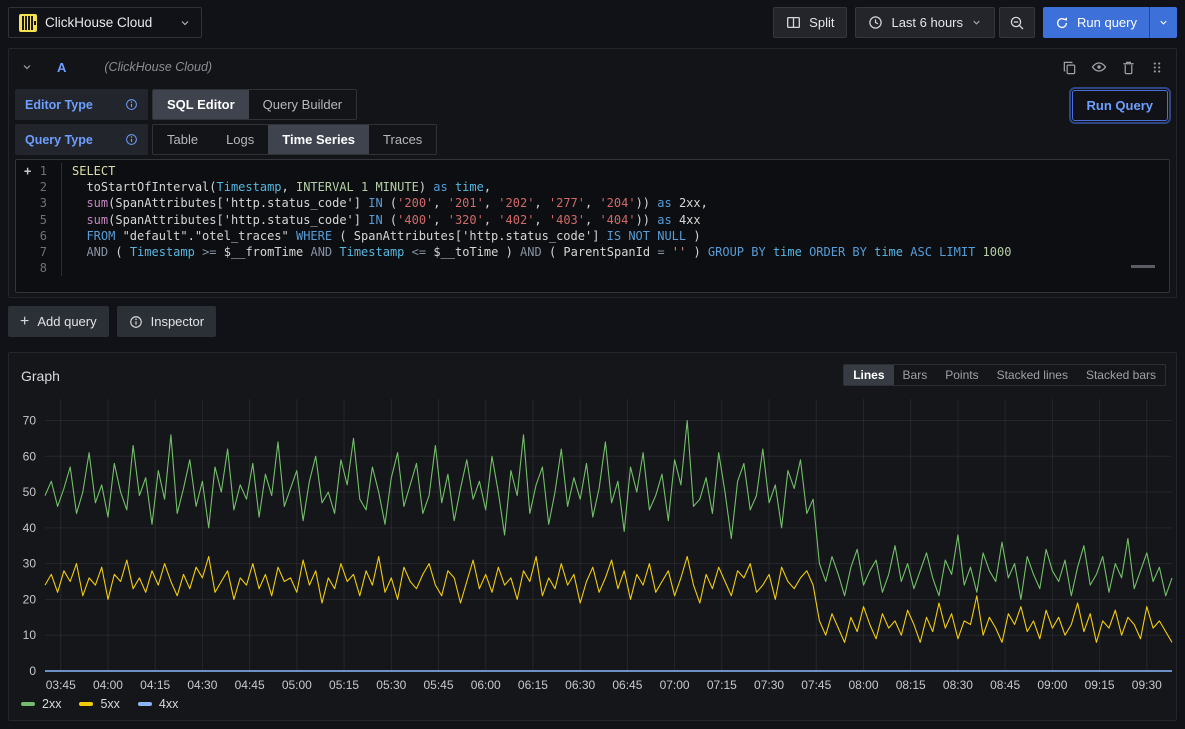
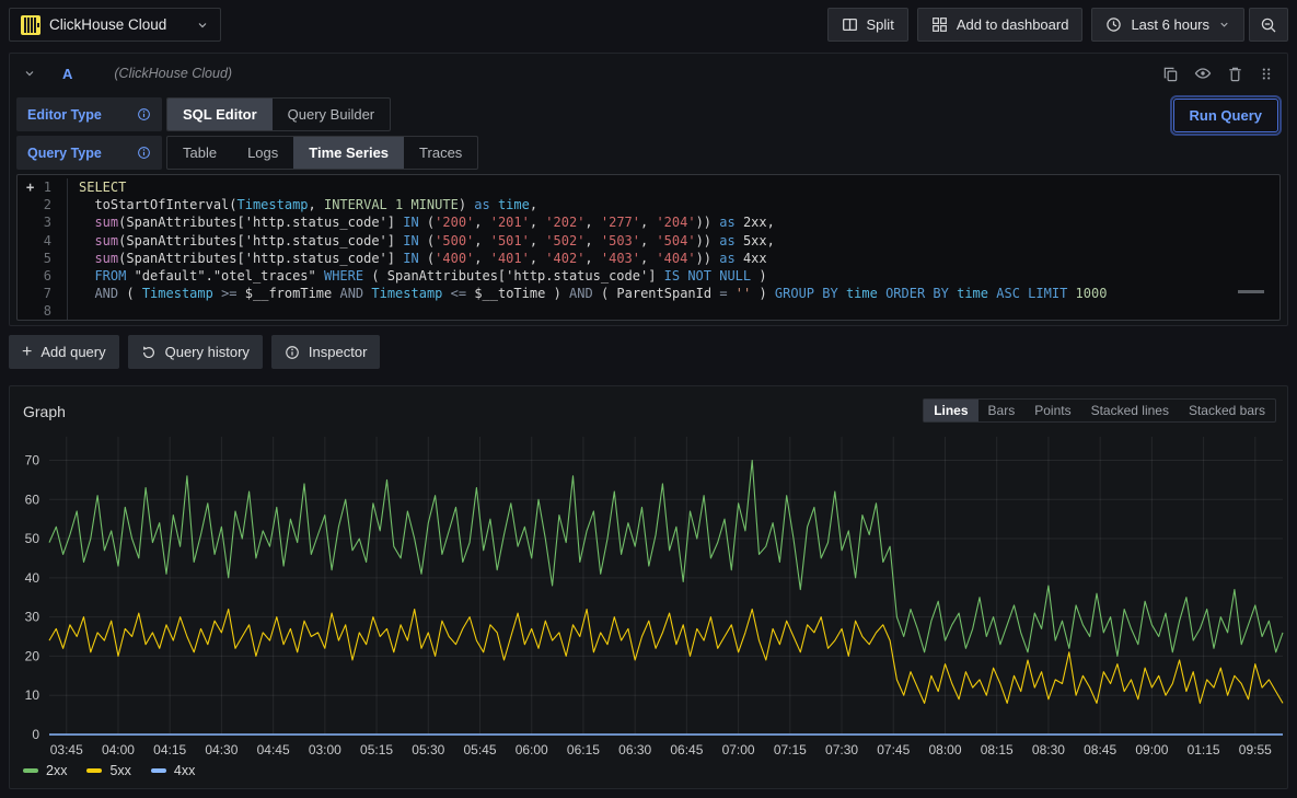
  ClickHouse Cloud
  Split
+ Add to dashboard
  Last 6 hours
- Run query
  A
  (ClickHouse Cloud)
  Editor Type
  SQL Editor
  Query Builder
  Run Query
  Query Type
  Table
  Logs
  Time Series
  Traces
  +
  1
  SELECT
  2
  toStartOfInterval(Timestamp, INTERVAL 1 MINUTE) as time,
  3
  sum(SpanAttributes['http.status_code'] IN ('200', '201', '202', '277', '204')) as 2xx,
+ 4
+ sum(SpanAttributes['http.status_code'] IN ('500', '501', '502', '503', '504')) as 5xx,
  5
- sum(SpanAttributes['http.status_code'] IN ('400', '320', '402', '403', '404')) as 4xx
+ sum(SpanAttributes['http.status_code'] IN ('400', '401', '402', '403', '404')) as 4xx
  6
  FROM "default"."otel_traces" WHERE ( SpanAttributes['http.status_code'] IS NOT NULL )
  7
  AND ( Timestamp >= $__fromTime AND Timestamp <= $__toTime ) AND ( ParentSpanId = '' ) GROUP BY time ORDER BY time ASC LIMIT 1000
  8
  +
  Add query
+ Query history
  Inspector
  Graph
  Lines
  Bars
  Points
  Stacked lines
  Stacked bars
  0
  10
  20
  30
  40
  50
  60
  70
  03:45
  04:00
  04:15
  04:30
  04:45
- 05:00
+ 03:00
  05:15
  05:30
  05:45
  06:00
  06:15
  06:30
  06:45
  07:00
  07:15
  07:30
  07:45
  08:00
  08:15
  08:30
  08:45
  09:00
- 09:15
+ 01:15
- 09:30
+ 09:55
  2xx
  5xx
  4xx
